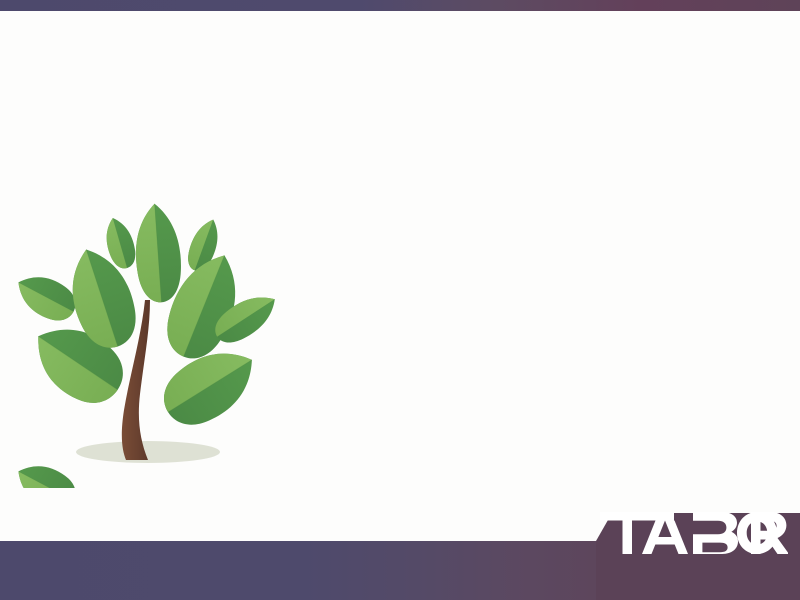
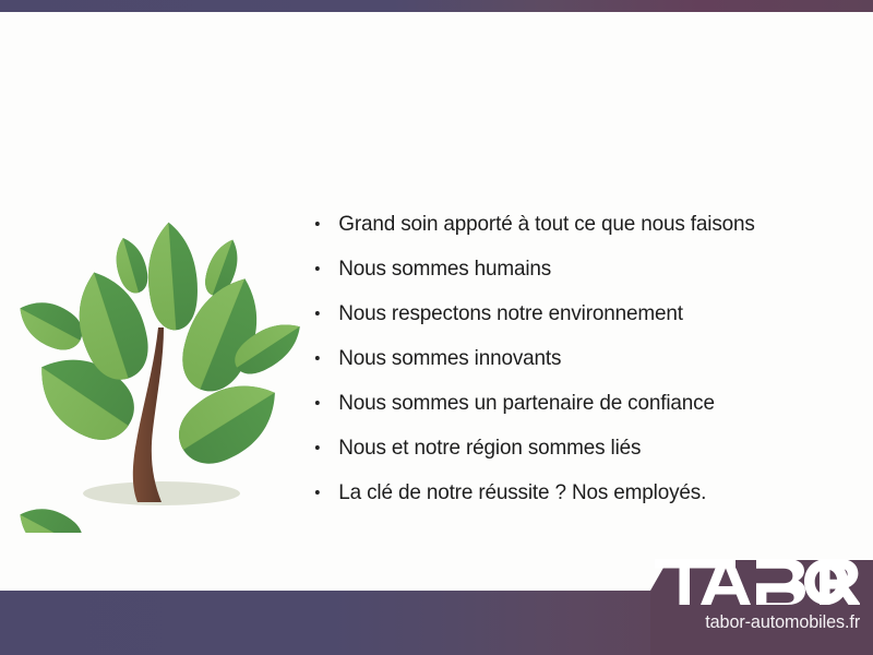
+ Grand soin apporté à tout ce que nous faisons
+ Nous sommes humains
+ Nous respectons notre environnement
+ Nous sommes innovants
+ Nous sommes un partenaire de confiance
+ Nous et notre région sommes liés
+ La clé de notre réussite ? Nos employés.
+ tabor-automobiles.fr
